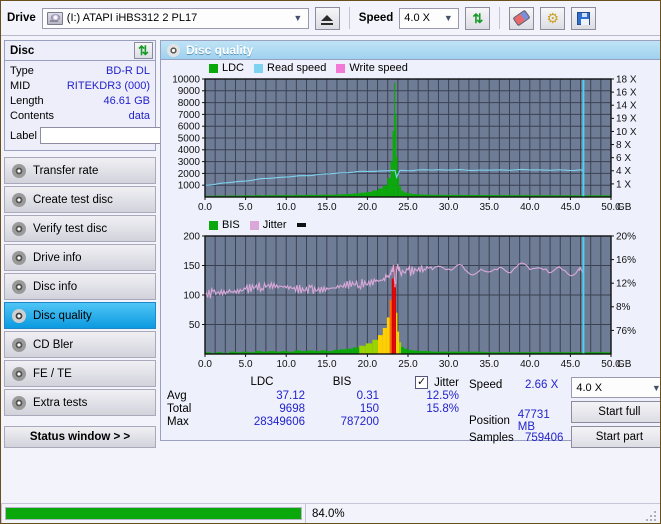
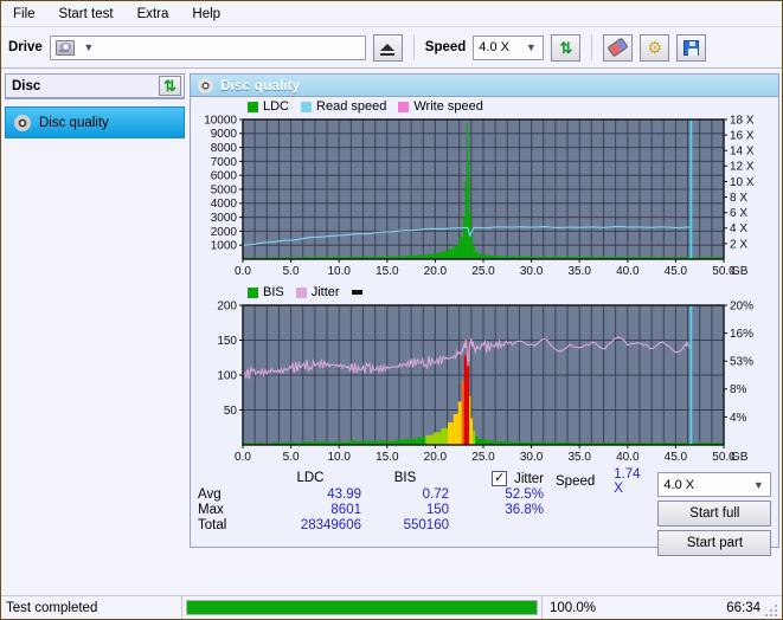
+ File
+ Start test
+ Extra
+ Help
  Drive
- (I:) ATAPI iHBS312 2 PL17
  ▼
  Speed
  4.0 X
  ▼
  ⇅
  ⚙
  Disc
  ⇅
- Type
- BD-R DL
- MID
- RITEKDR3 (000)
- Length
- 46.61 GB
- Contents
- data
- Label
- Transfer rate
- Create test disc
- Verify test disc
- Drive info
- Disc info
  Disc quality
- CD Bler
- FE / TE
- Extra tests
- Status window > >
  Disc quality
  LDC
  Read speed
  Write speed
  1000
  2000
  3000
  4000
  5000
  6000
  7000
  8000
  9000
  10000
- 1 X
+ 2 X
  4 X
  6 X
  8 X
  10 X
- 19 X
+ 12 X
  14 X
  16 X
  18 X
  0.0
  5.0
  10.0
  15.0
  20.0
  25.0
  30.0
  35.0
  40.0
  45.0
  50.0
  GB
  BIS
  Jitter
  50
  100
  150
  200
- 76%
+ 4%
  8%
- 12%
+ 53%
  16%
  20%
  0.0
  5.0
  10.0
  15.0
  20.0
  25.0
  30.0
  35.0
  40.0
  45.0
  50.0
  GB
  LDC
  BIS
  ✓
  Jitter
  Avg
- 37.12
+ 43.99
- 0.31
+ 0.72
- 12.5%
+ 52.5%
- Total
+ Max
- 9698
+ 8601
  150
- 15.8%
+ 36.8%
- Max
+ Total
  28349606
- 787200
+ 550160
  Speed
- 2.66 X
+ 1.74 X
- Position
- 47731 MB
- Samples
- 759406
  4.0 X
  ▼
  Start full
  Start part
+ Test completed
- 84.0%
+ 100.0%
+ 66:34
